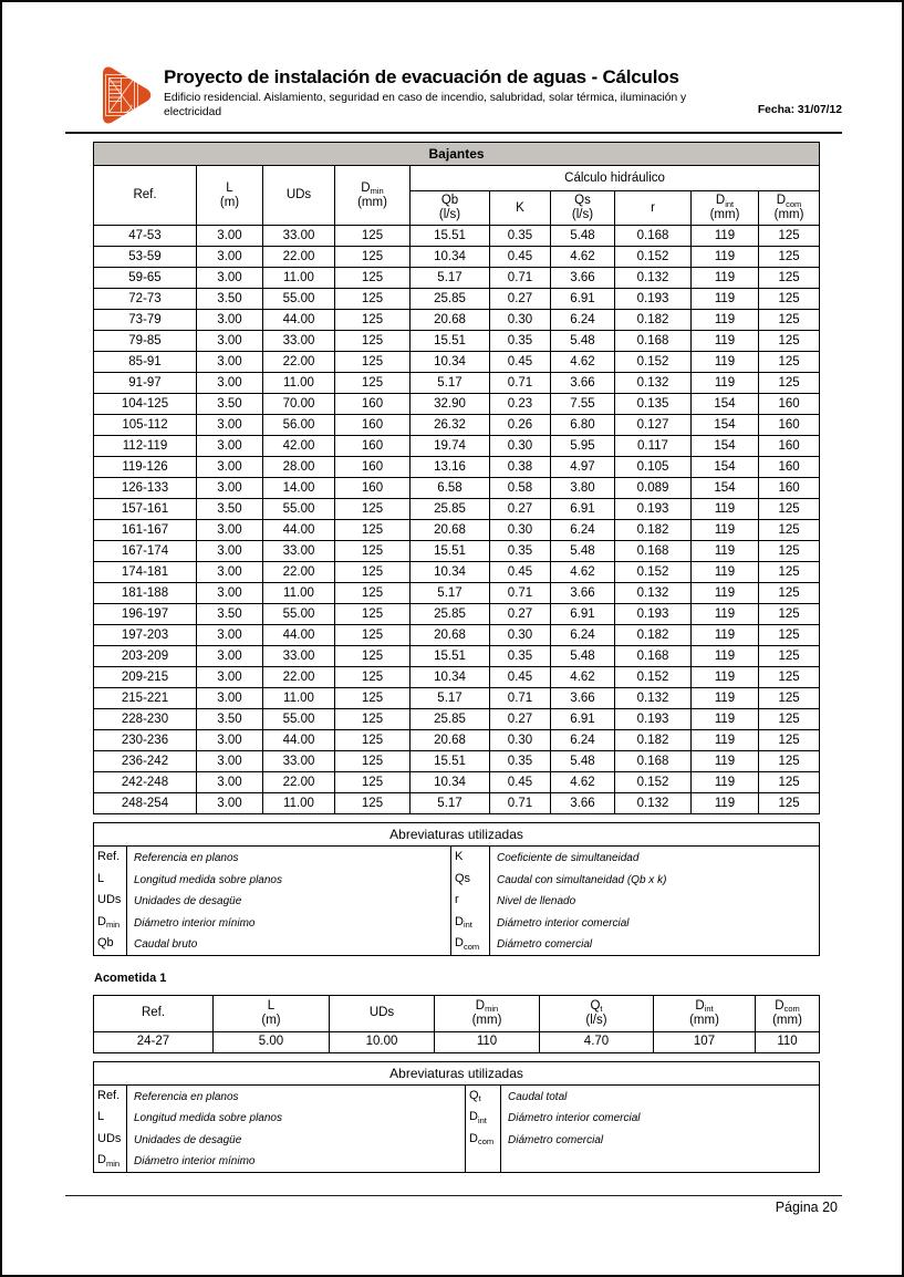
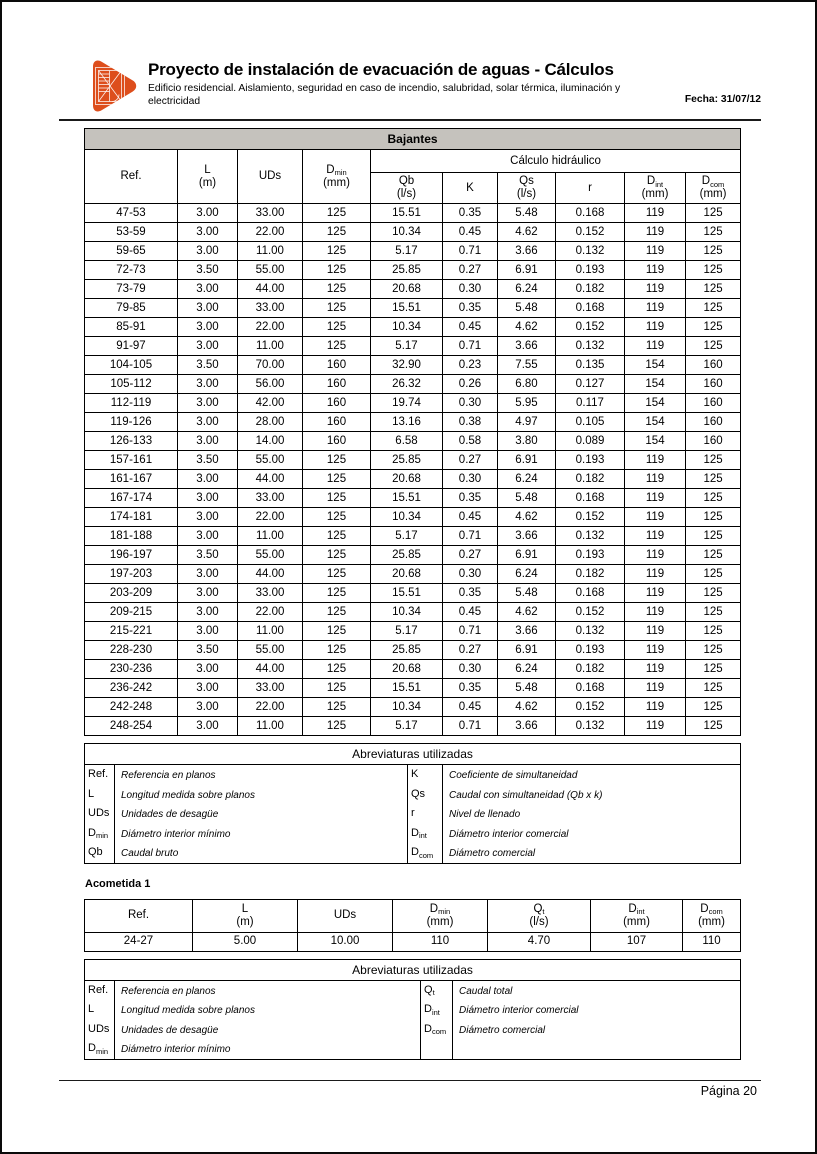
  Proyecto de instalación de evacuación de aguas - Cálculos
  Edificio residencial. Aislamiento, seguridad en caso de incendio, salubridad, solar térmica, iluminación y electricidad
  Fecha: 31/07/12
  Bajantes
  Ref.	L(m)	UDs	Dmin(mm)	Cálculo hidráulico
  Qb(l/s)	K	Qs(l/s)	r	Dint(mm)	Dcom(mm)
  47-53	3.00	33.00	125	15.51	0.35	5.48	0.168	119	125
  53-59	3.00	22.00	125	10.34	0.45	4.62	0.152	119	125
  59-65	3.00	11.00	125	5.17	0.71	3.66	0.132	119	125
  72-73	3.50	55.00	125	25.85	0.27	6.91	0.193	119	125
  73-79	3.00	44.00	125	20.68	0.30	6.24	0.182	119	125
  79-85	3.00	33.00	125	15.51	0.35	5.48	0.168	119	125
  85-91	3.00	22.00	125	10.34	0.45	4.62	0.152	119	125
  91-97	3.00	11.00	125	5.17	0.71	3.66	0.132	119	125
- 104-125	3.50	70.00	160	32.90	0.23	7.55	0.135	154	160
+ 104-105	3.50	70.00	160	32.90	0.23	7.55	0.135	154	160
  105-112	3.00	56.00	160	26.32	0.26	6.80	0.127	154	160
  112-119	3.00	42.00	160	19.74	0.30	5.95	0.117	154	160
  119-126	3.00	28.00	160	13.16	0.38	4.97	0.105	154	160
  126-133	3.00	14.00	160	6.58	0.58	3.80	0.089	154	160
  157-161	3.50	55.00	125	25.85	0.27	6.91	0.193	119	125
  161-167	3.00	44.00	125	20.68	0.30	6.24	0.182	119	125
  167-174	3.00	33.00	125	15.51	0.35	5.48	0.168	119	125
  174-181	3.00	22.00	125	10.34	0.45	4.62	0.152	119	125
  181-188	3.00	11.00	125	5.17	0.71	3.66	0.132	119	125
  196-197	3.50	55.00	125	25.85	0.27	6.91	0.193	119	125
  197-203	3.00	44.00	125	20.68	0.30	6.24	0.182	119	125
  203-209	3.00	33.00	125	15.51	0.35	5.48	0.168	119	125
  209-215	3.00	22.00	125	10.34	0.45	4.62	0.152	119	125
  215-221	3.00	11.00	125	5.17	0.71	3.66	0.132	119	125
  228-230	3.50	55.00	125	25.85	0.27	6.91	0.193	119	125
  230-236	3.00	44.00	125	20.68	0.30	6.24	0.182	119	125
  236-242	3.00	33.00	125	15.51	0.35	5.48	0.168	119	125
  242-248	3.00	22.00	125	10.34	0.45	4.62	0.152	119	125
  248-254	3.00	11.00	125	5.17	0.71	3.66	0.132	119	125
  Abreviaturas utilizadas
  Ref.	Referencia en planos	K	Coeficiente de simultaneidad
  L	Longitud medida sobre planos	Qs	Caudal con simultaneidad (Qb x k)
  UDs	Unidades de desagüe	r	Nivel de llenado
  Dmin	Diámetro interior mínimo	Dint	Diámetro interior comercial
  Qb	Caudal bruto	Dcom	Diámetro comercial
  Acometida 1
  Ref.	L(m)	UDs	Dmin(mm)	Qt(l/s)	Dint(mm)	Dcom(mm)
  24-27	5.00	10.00	110	4.70	107	110
  Abreviaturas utilizadas
  Ref.	Referencia en planos	Qt	Caudal total
  L	Longitud medida sobre planos	Dint	Diámetro interior comercial
  UDs	Unidades de desagüe	Dcom	Diámetro comercial
  Dmin	Diámetro interior mínimo
  Página 20
